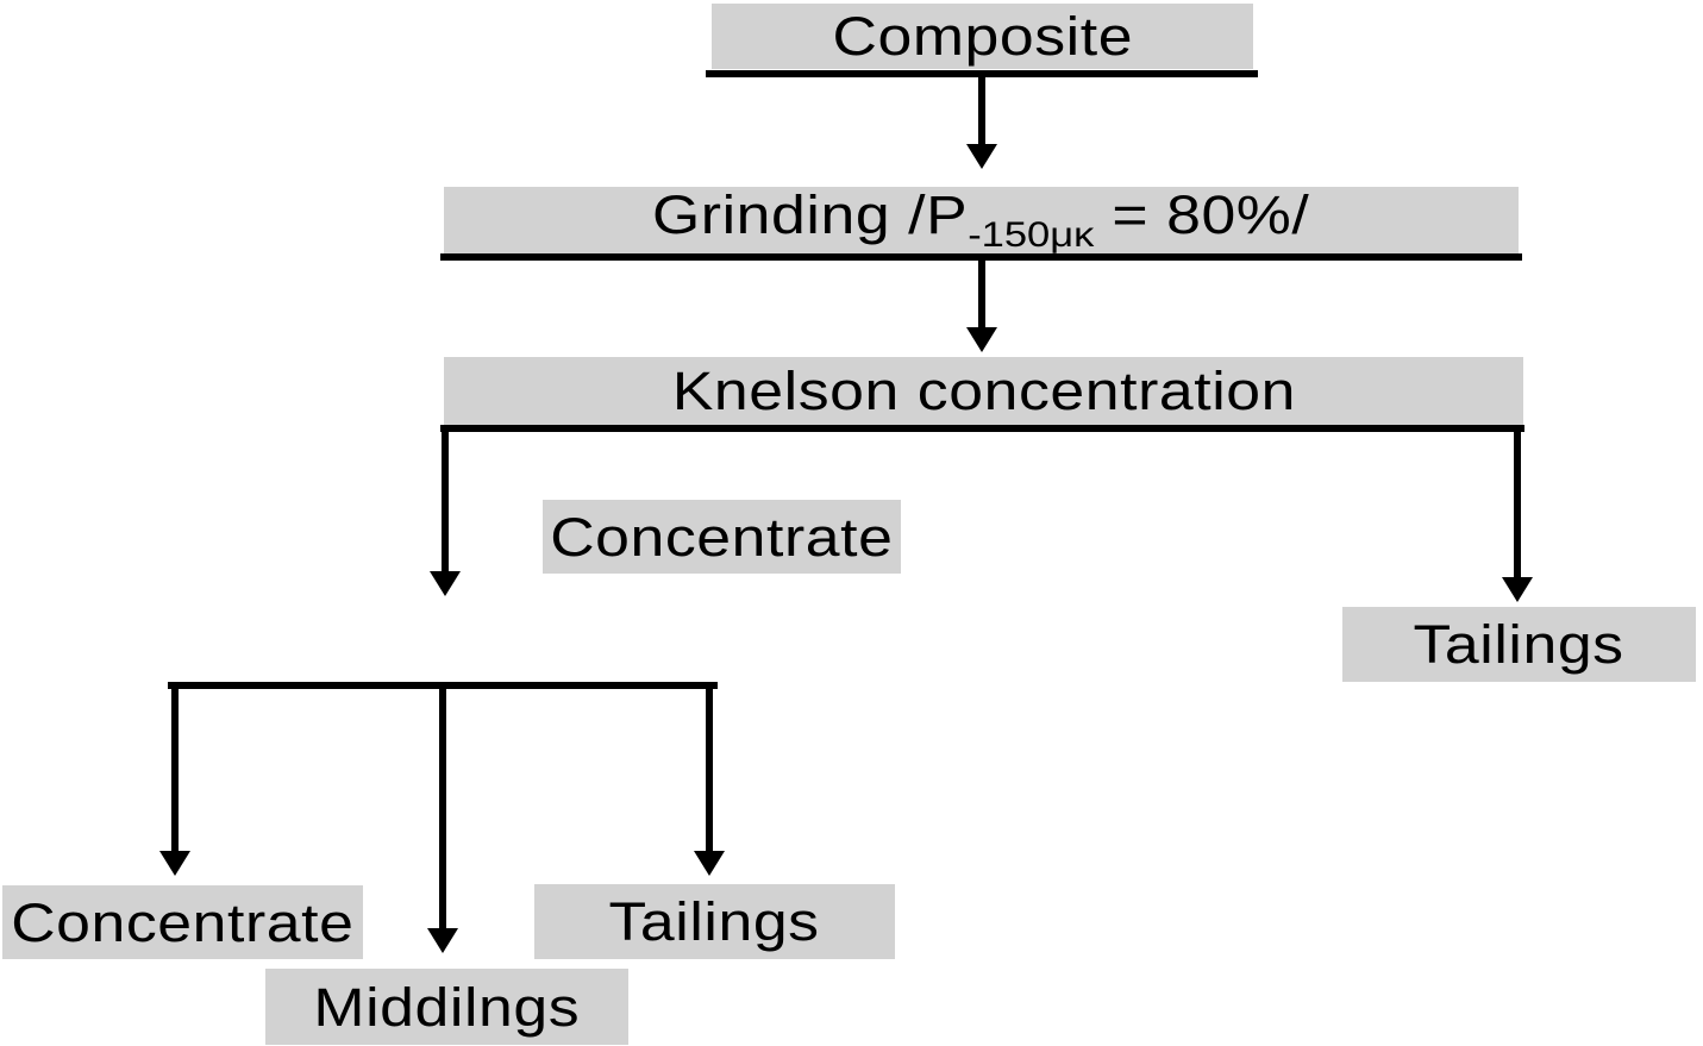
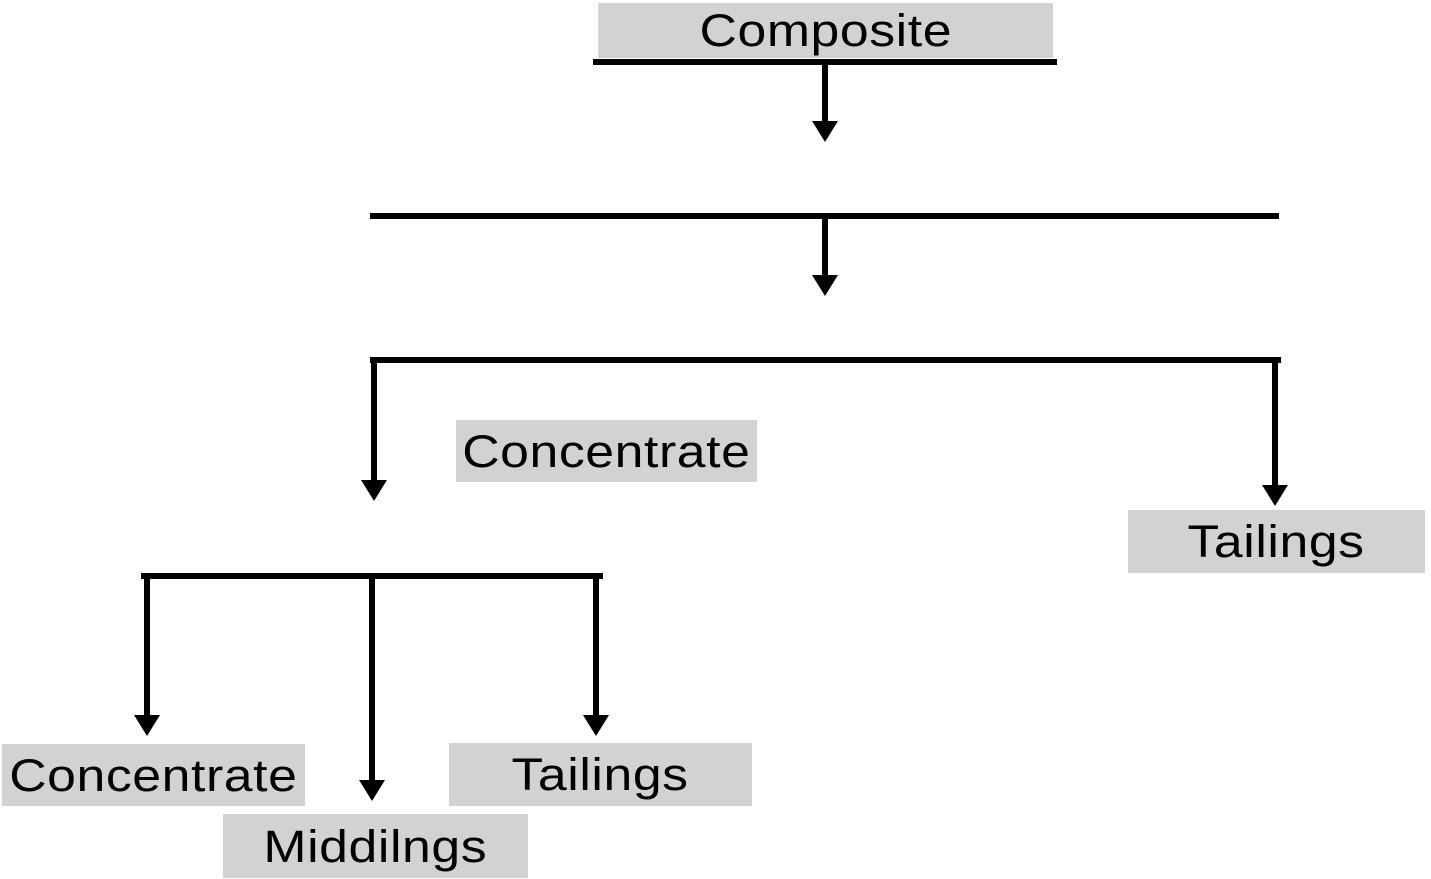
  Composite
- Grinding /P-150μκ = 80%/
- Knelson concentration
  Concentrate
  Tailings
  Concentrate
  Middilngs
  Tailings
